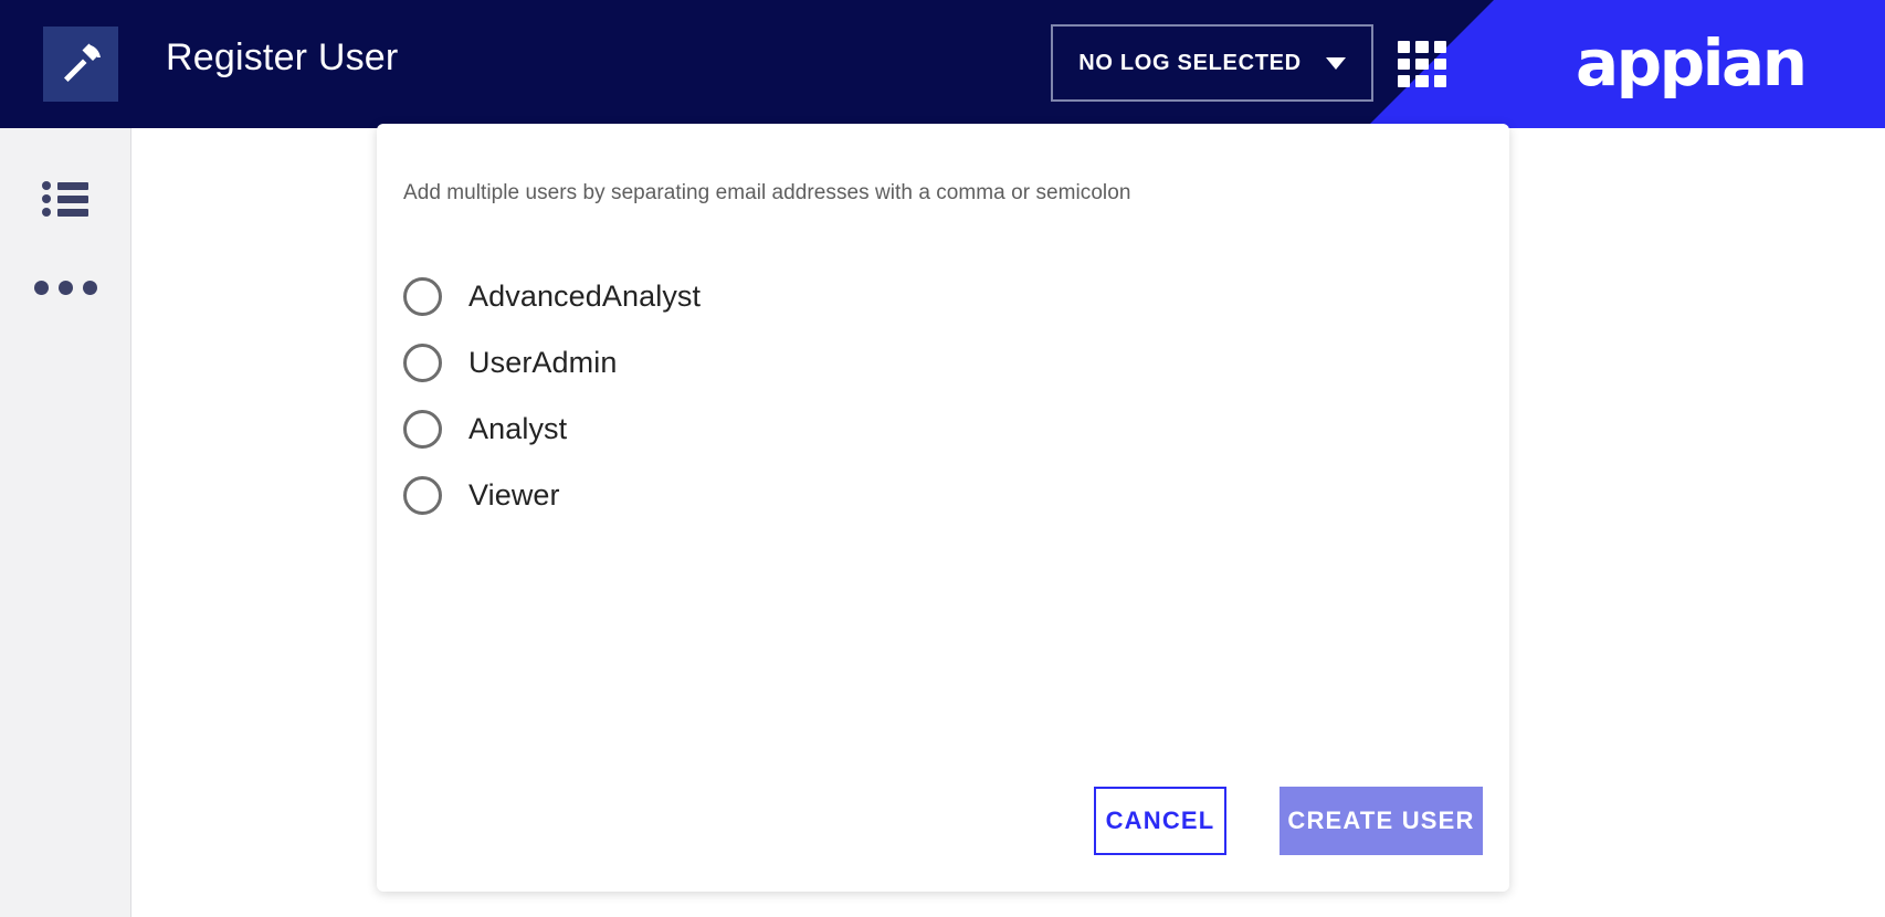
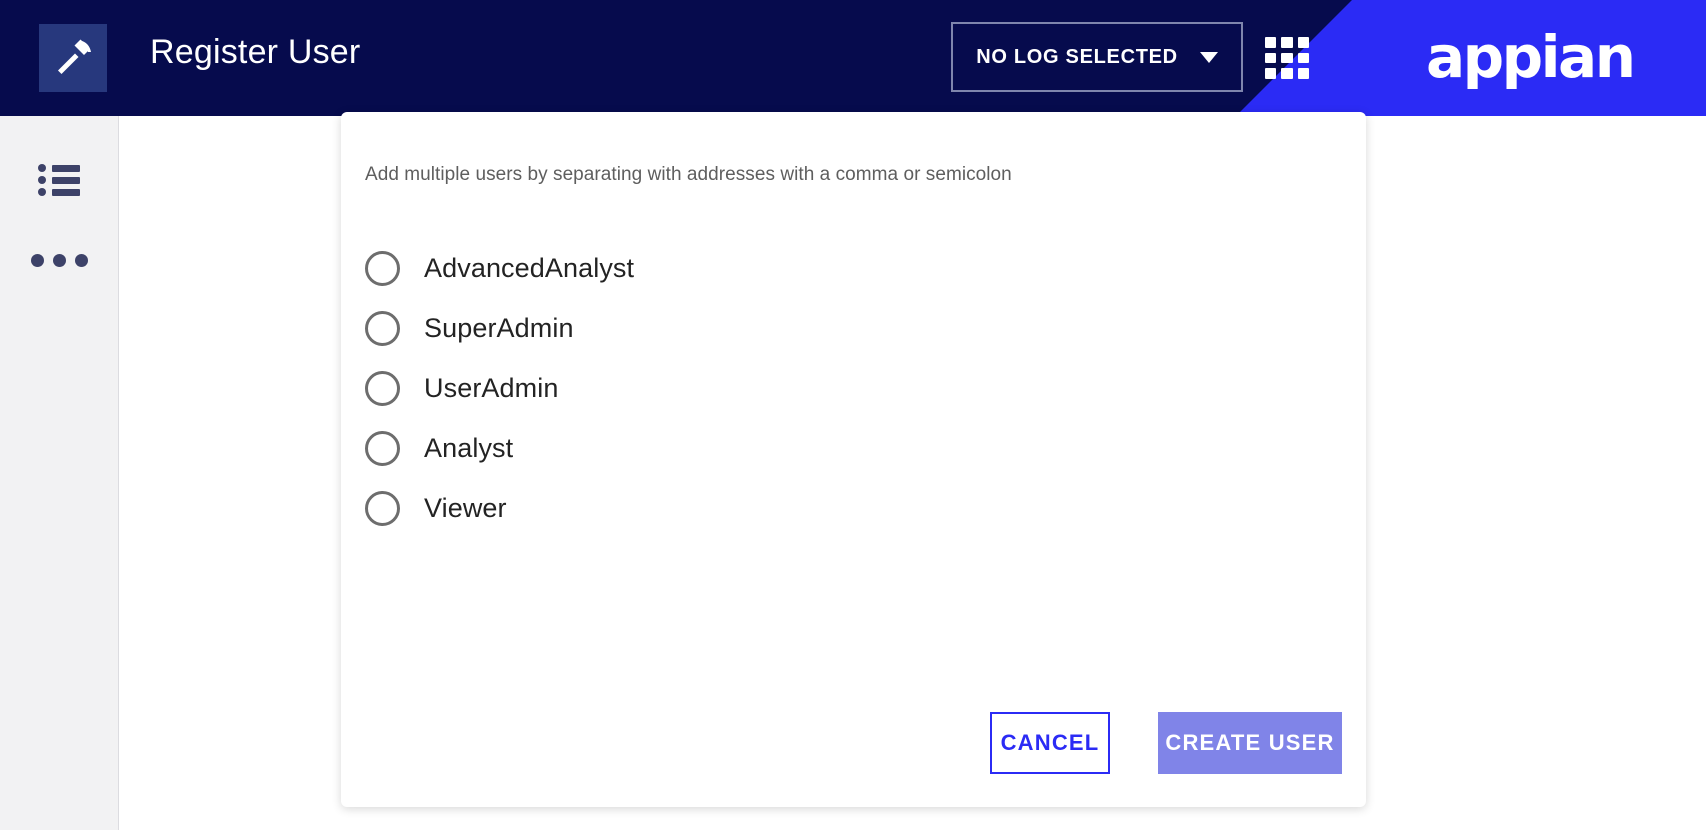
  appian
  Register User
  NO LOG SELECTED
- Add multiple users by separating email addresses with a comma or semicolon
+ Add multiple users by separating with addresses with a comma or semicolon
  AdvancedAnalyst
+ SuperAdmin
  UserAdmin
  Analyst
  Viewer
  CANCEL
  CREATE USER
